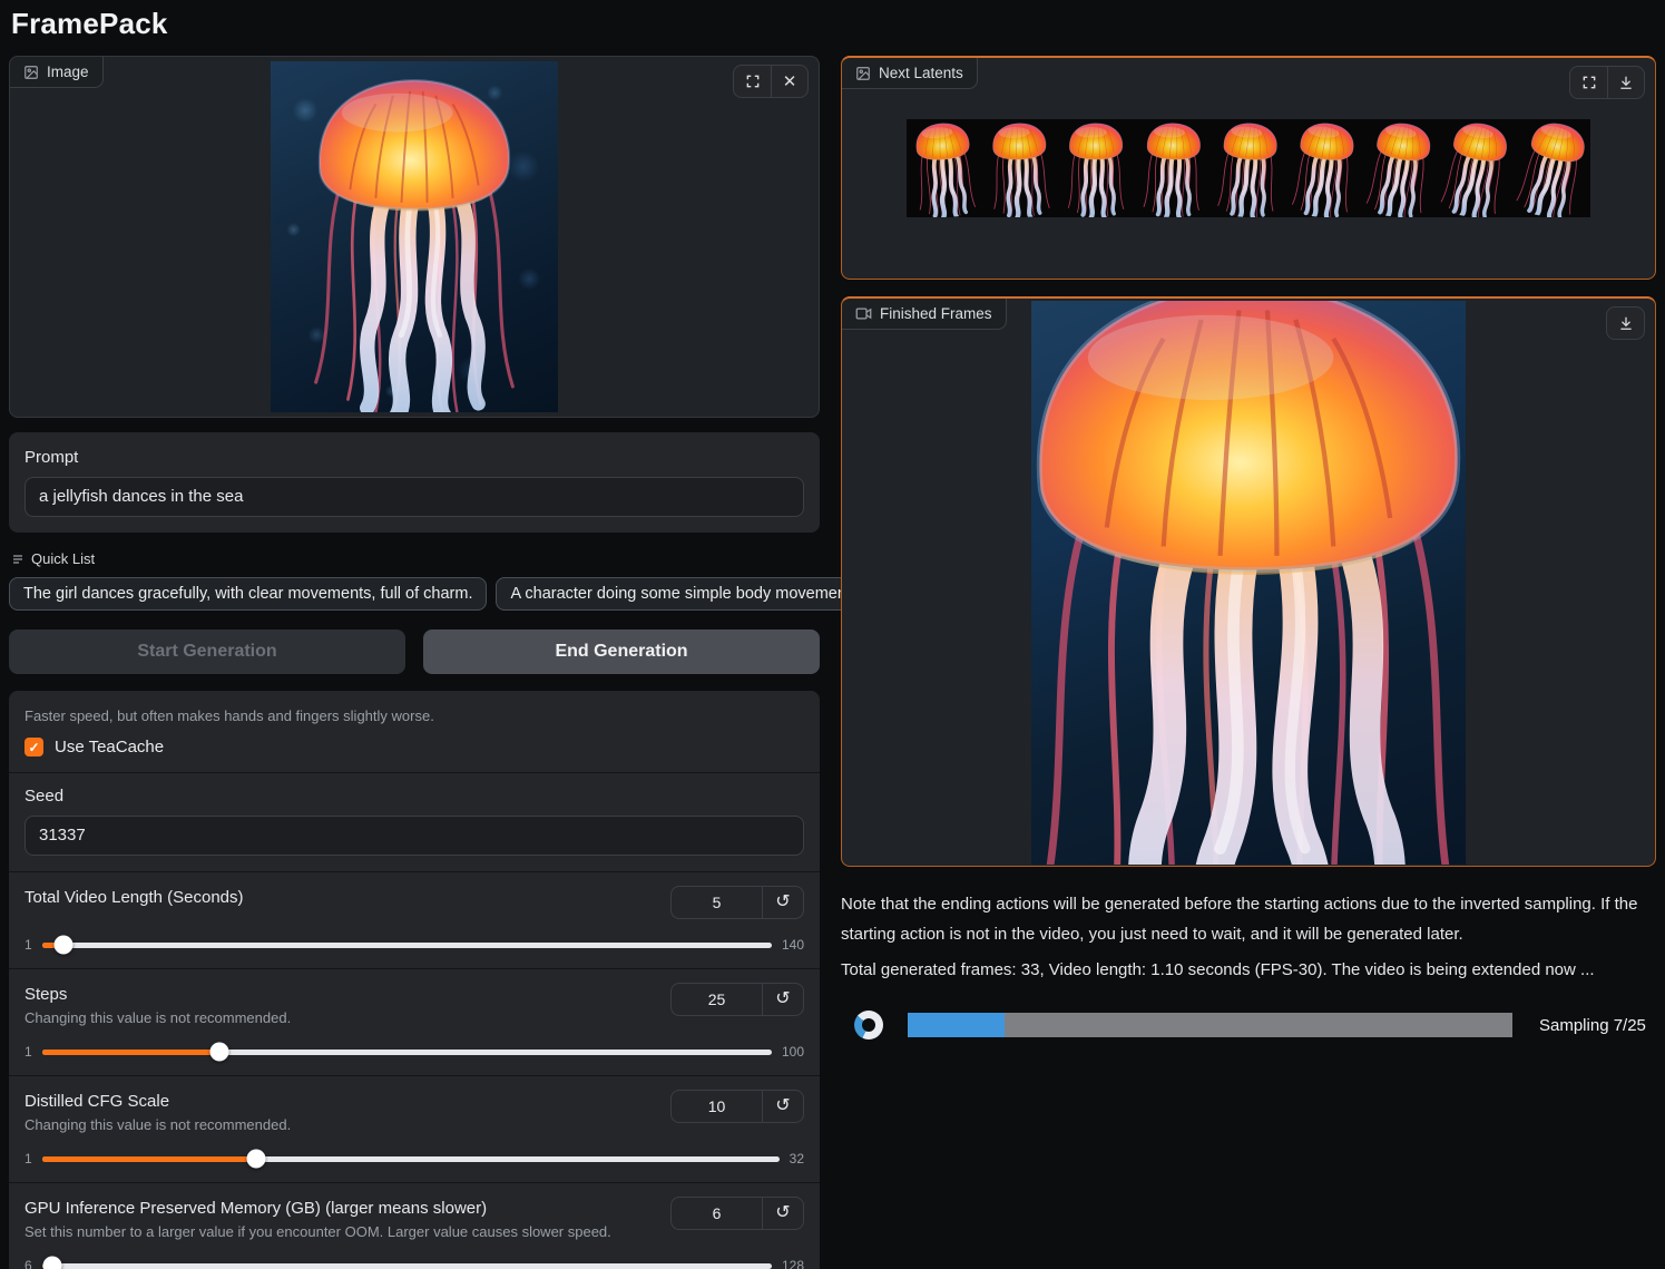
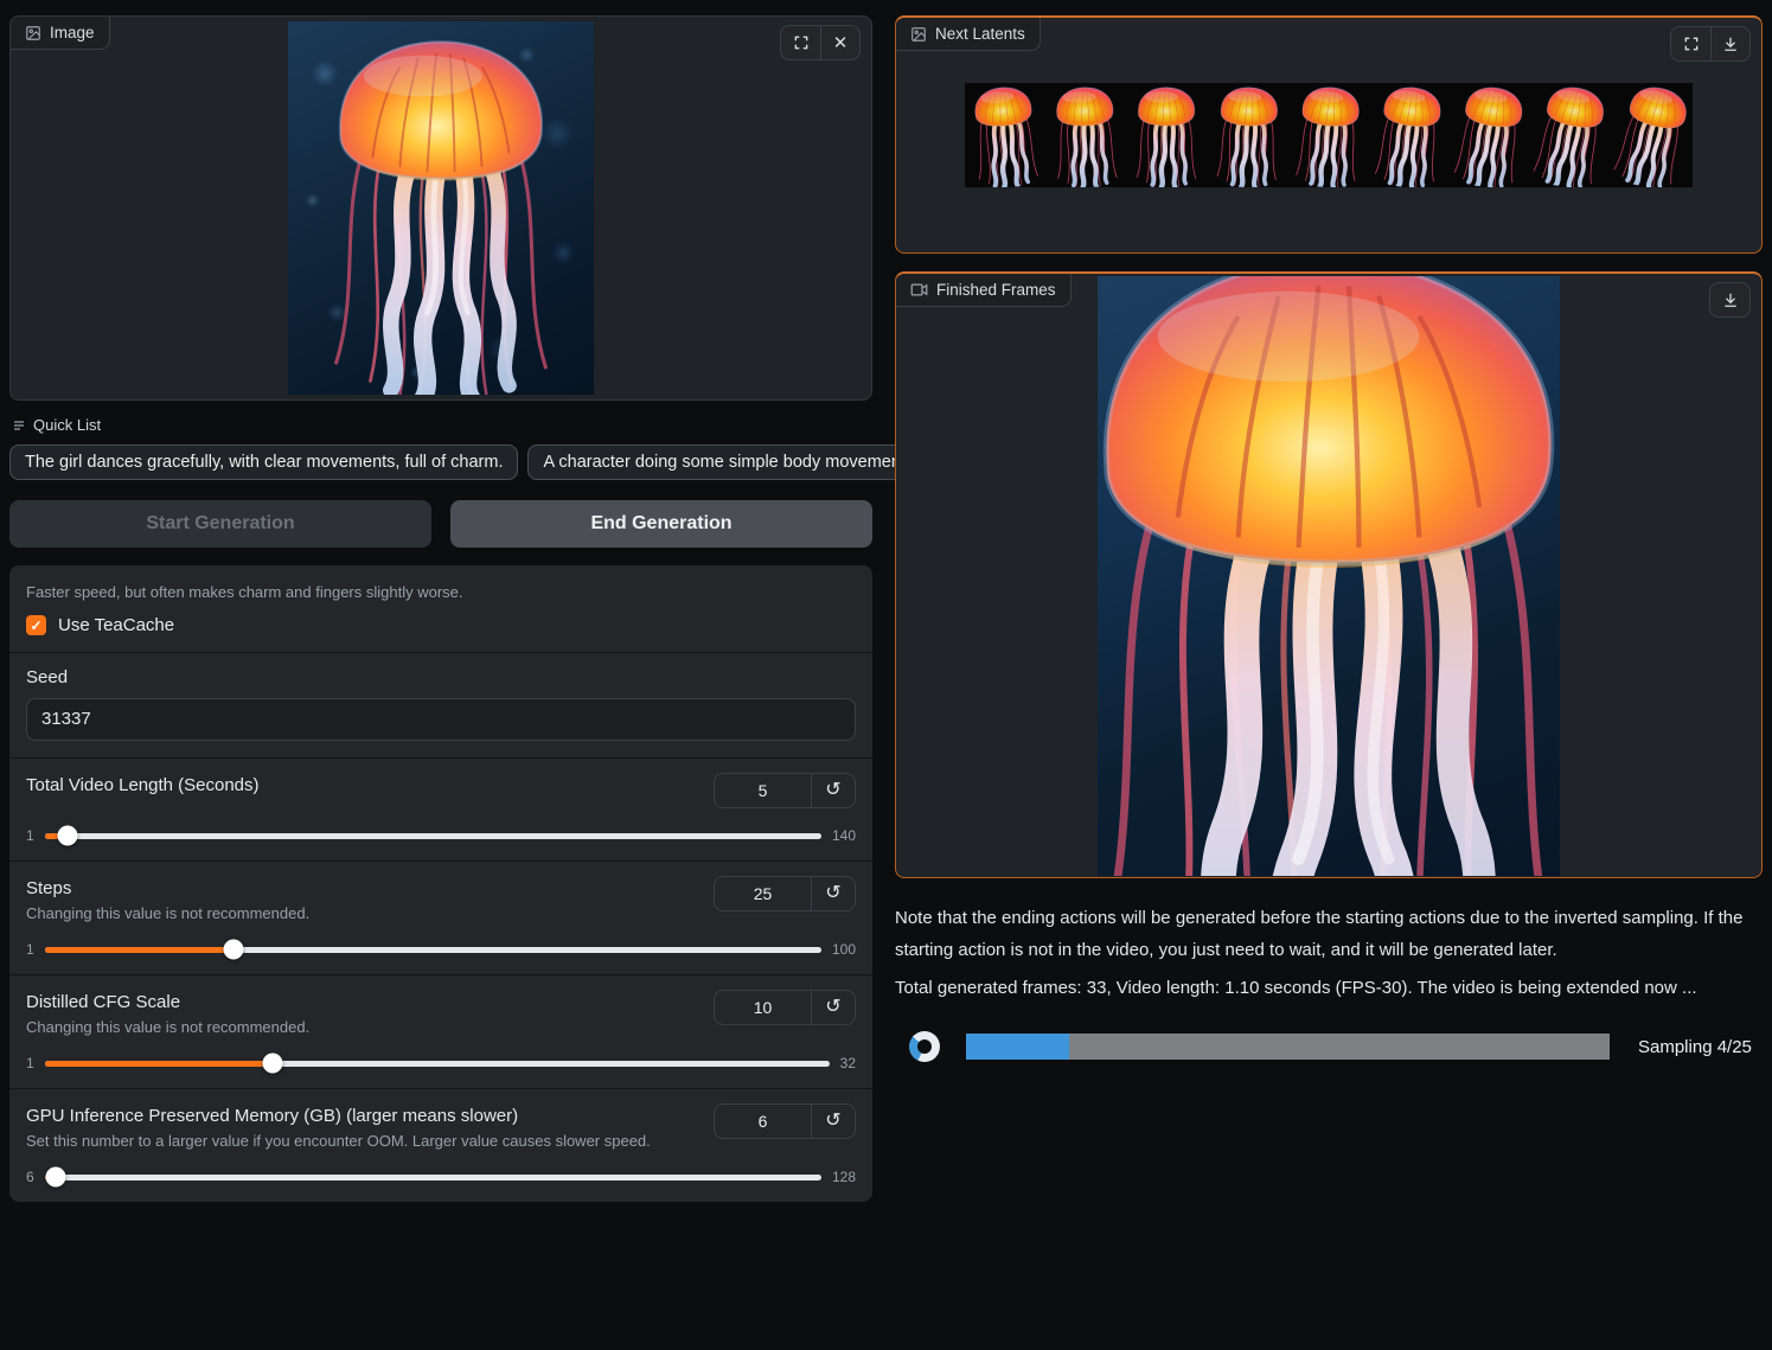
- FramePack
  Image
  ✕
- Prompt
- a jellyfish dances in the sea
  Quick List
  The girl dances gracefully, with clear movements, full of charm.
  A character doing some simple body moveme
  Start Generation
  End Generation
- Faster speed, but often makes hands and fingers slightly worse.
+ Faster speed, but often makes charm and fingers slightly worse.
  ✓
  Use TeaCache
  Seed
  31337
  Total Video Length (Seconds)
  5
  ↺
  1
  140
  Steps
  Changing this value is not recommended.
  25
  ↺
  1
  100
  Distilled CFG Scale
  Changing this value is not recommended.
  10
  ↺
  1
  32
  GPU Inference Preserved Memory (GB) (larger means slower)
  Set this number to a larger value if you encounter OOM. Larger value causes slower speed.
  6
  ↺
  6
  128
  Next Latents
  Finished Frames
  Note that the ending actions will be generated before the starting actions due to the inverted sampling. If the starting action is not in the video, you just need to wait, and it will be generated later.
  Total generated frames: 33, Video length: 1.10 seconds (FPS-30). The video is being extended now ...
- Sampling 7/25
+ Sampling 4/25
